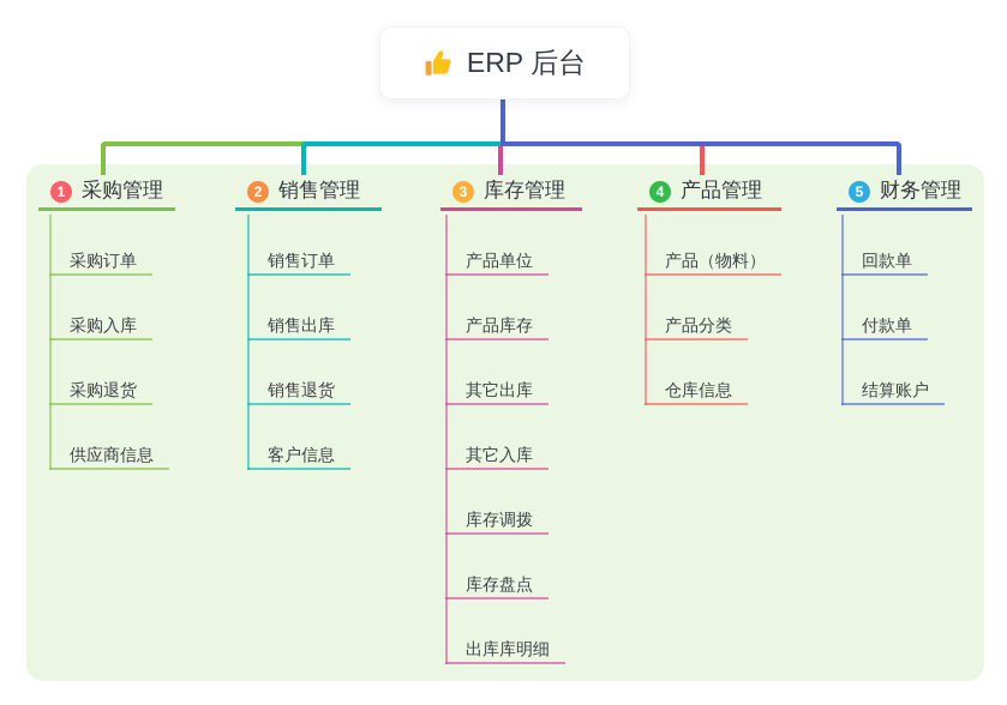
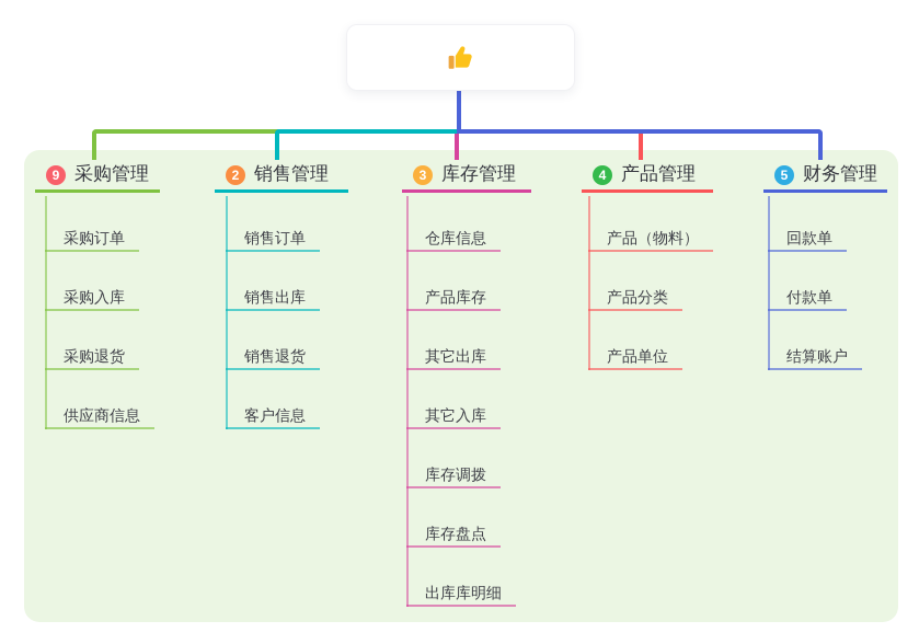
- ERP 后台
- 1
+ 9
  采购管理
  采购订单
  采购入库
  采购退货
  供应商信息
  2
  销售管理
  销售订单
  销售出库
  销售退货
  客户信息
  3
  库存管理
- 产品单位
+ 仓库信息
  产品库存
  其它出库
  其它入库
  库存调拨
  库存盘点
  出库库明细
  4
  产品管理
  产品（物料）
  产品分类
- 仓库信息
+ 产品单位
  5
  财务管理
  回款单
  付款单
  结算账户
